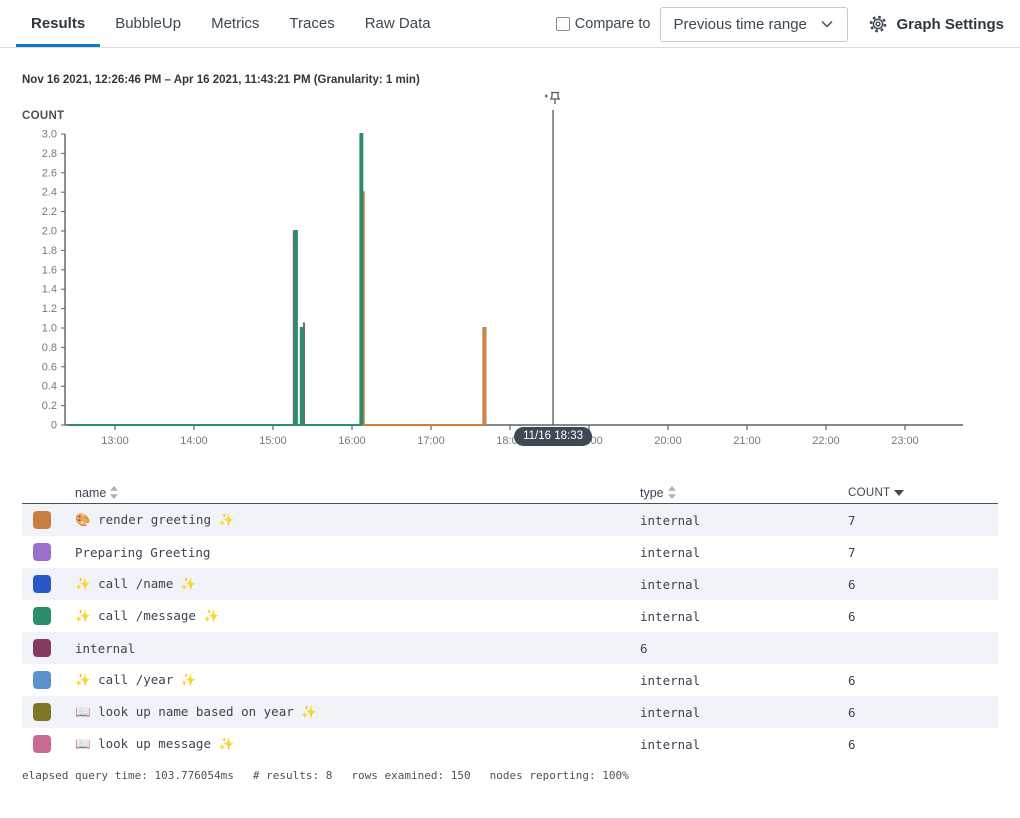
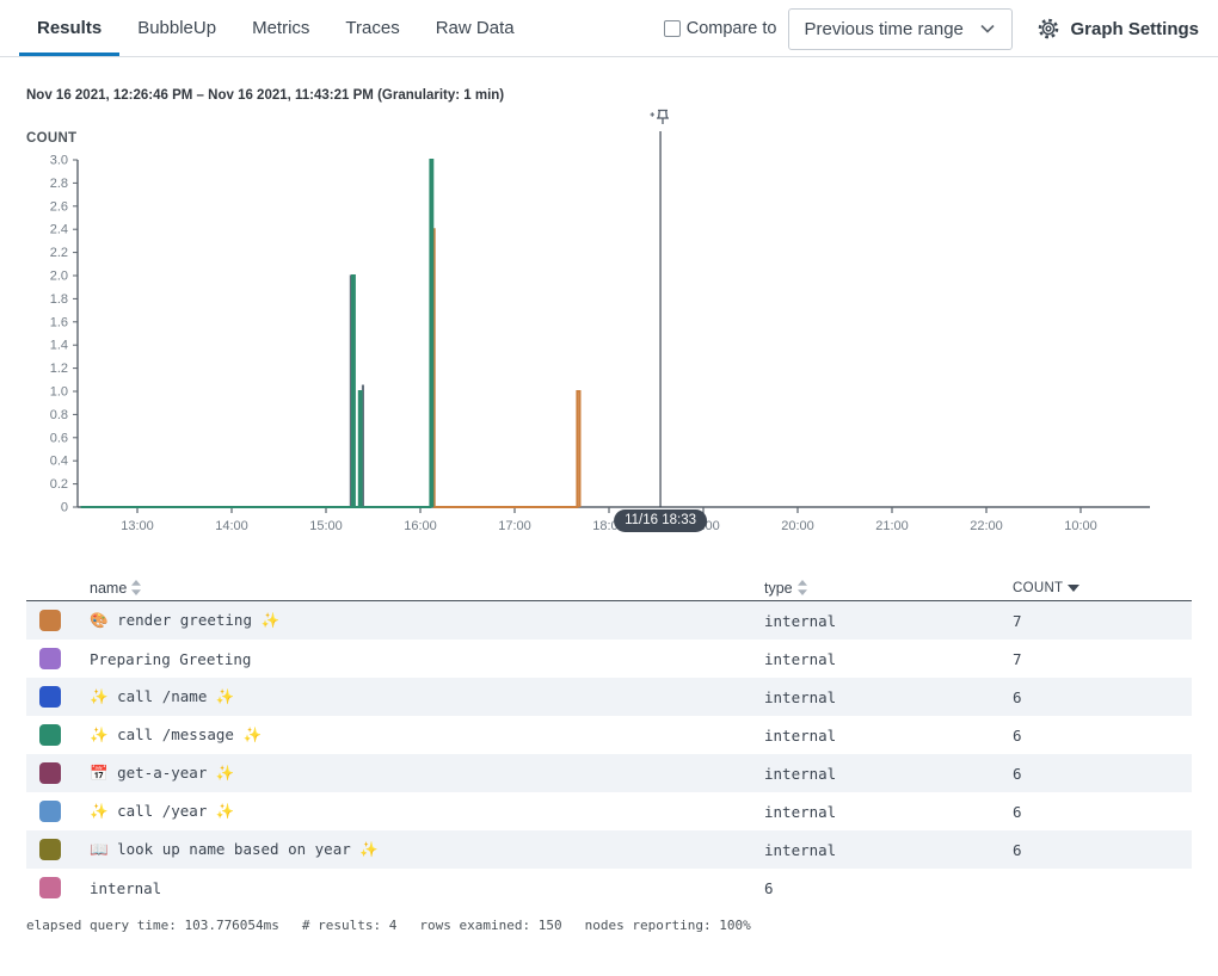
  Results
  BubbleUp
  Metrics
  Traces
  Raw Data
  Compare to
  Previous time range
  Graph Settings
- Nov 16 2021, 12:26:46 PM – Apr 16 2021, 11:43:21 PM (Granularity: 1 min)
+ Nov 16 2021, 12:26:46 PM – Nov 16 2021, 11:43:21 PM (Granularity: 1 min)
  COUNT
  0
  0.2
  0.4
  0.6
  0.8
  1.0
  1.2
  1.4
  1.6
  1.8
  2.0
  2.2
  2.4
  2.6
  2.8
  3.0
  13:00
  14:00
  15:00
  16:00
  17:00
  20:00
  21:00
  22:00
- 23:00
+ 10:00
  11/16 18:33
  name
  type
  COUNT
  🎨 render greeting ✨
  internal
  7
  Preparing Greeting
  internal
  7
  ✨ call /name ✨
  internal
  6
  ✨ call /message ✨
  internal
  6
+ 📅 get-a-year ✨
  internal
  6
  ✨ call /year ✨
  internal
  6
  📖 look up name based on year ✨
  internal
  6
- 📖 look up message ✨
  internal
  6
  elapsed query time: 103.776054ms
- # results: 8
+ # results: 4
  rows examined: 150
  nodes reporting: 100%
